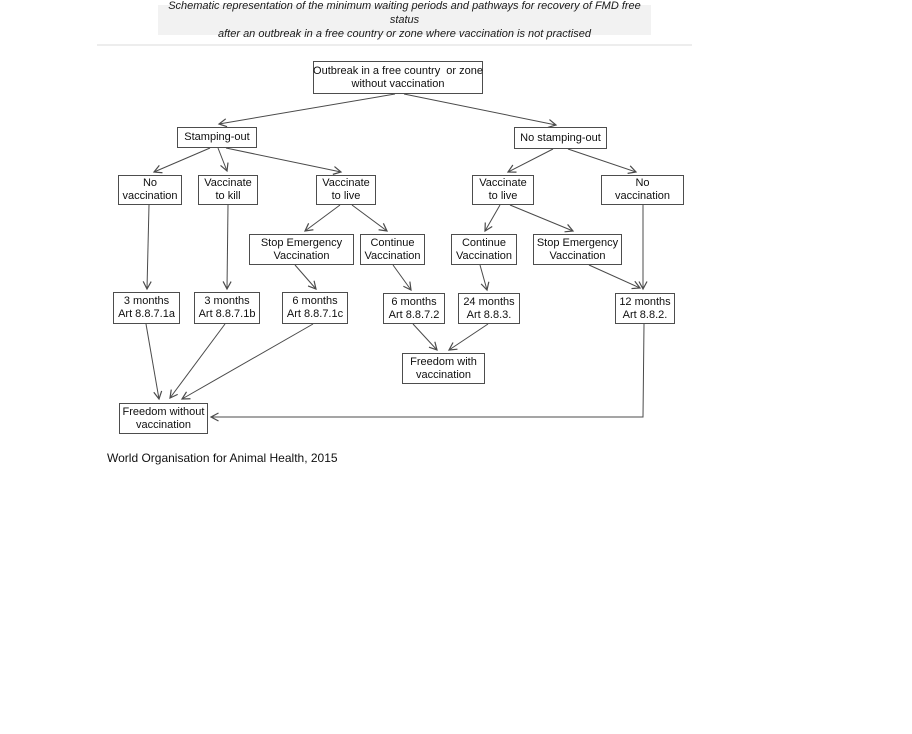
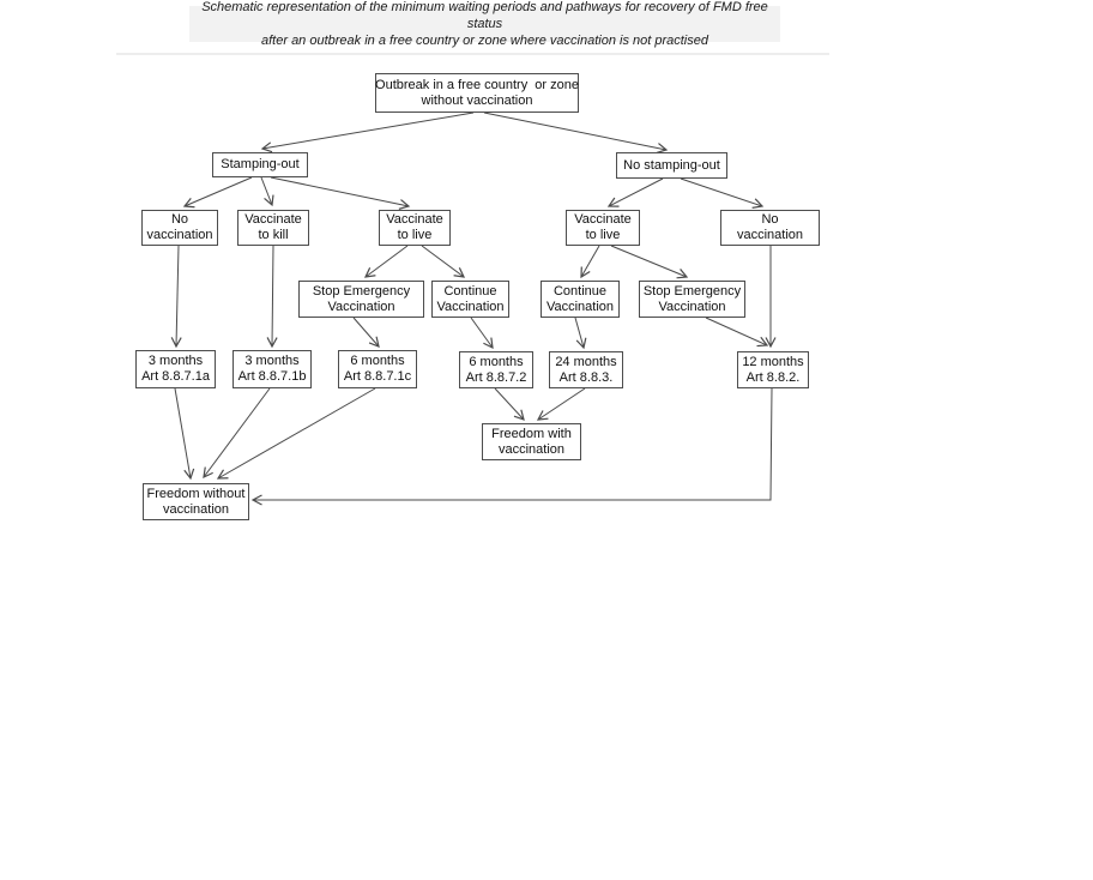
  Schematic representation of the minimum waiting periods and pathways for recovery of FMD free status
  after an outbreak in a free country or zone where vaccination is not practised
  Outbreak in a free country or zone
  without vaccination
  Stamping-out
  No stamping-out
  No
  vaccination
  Vaccinate
  to kill
  Vaccinate
  to live
  Vaccinate
  to live
  No
  vaccination
  Stop Emergency
  Vaccination
  Continue
  Vaccination
  Continue
  Vaccination
  Stop Emergency
  Vaccination
  3 months
  Art 8.8.7.1a
  3 months
  Art 8.8.7.1b
  6 months
  Art 8.8.7.1c
  6 months
  Art 8.8.7.2
  24 months
  Art 8.8.3.
  12 months
  Art 8.8.2.
  Freedom with
  vaccination
  Freedom without
  vaccination
- World Organisation for Animal Health, 2015
